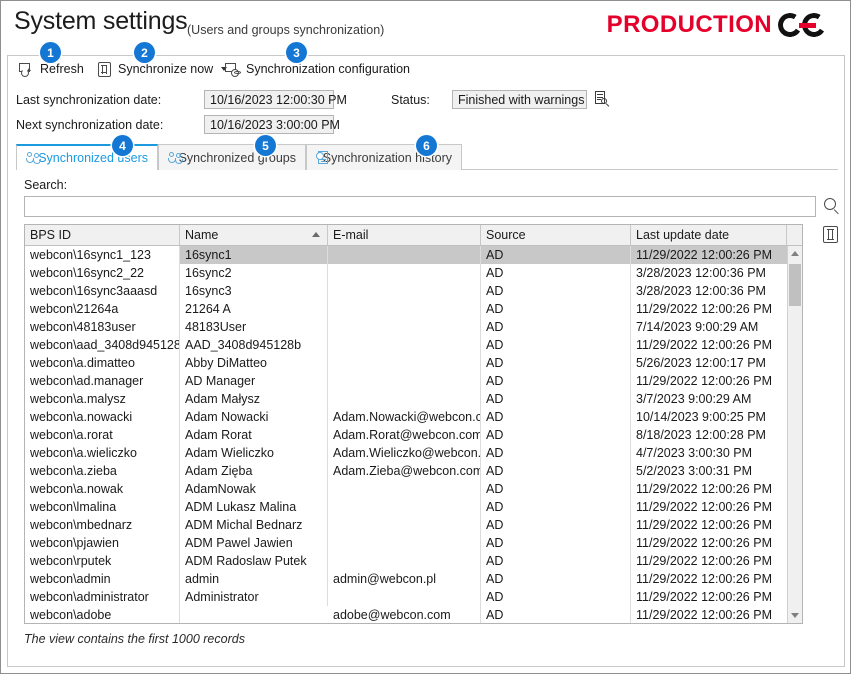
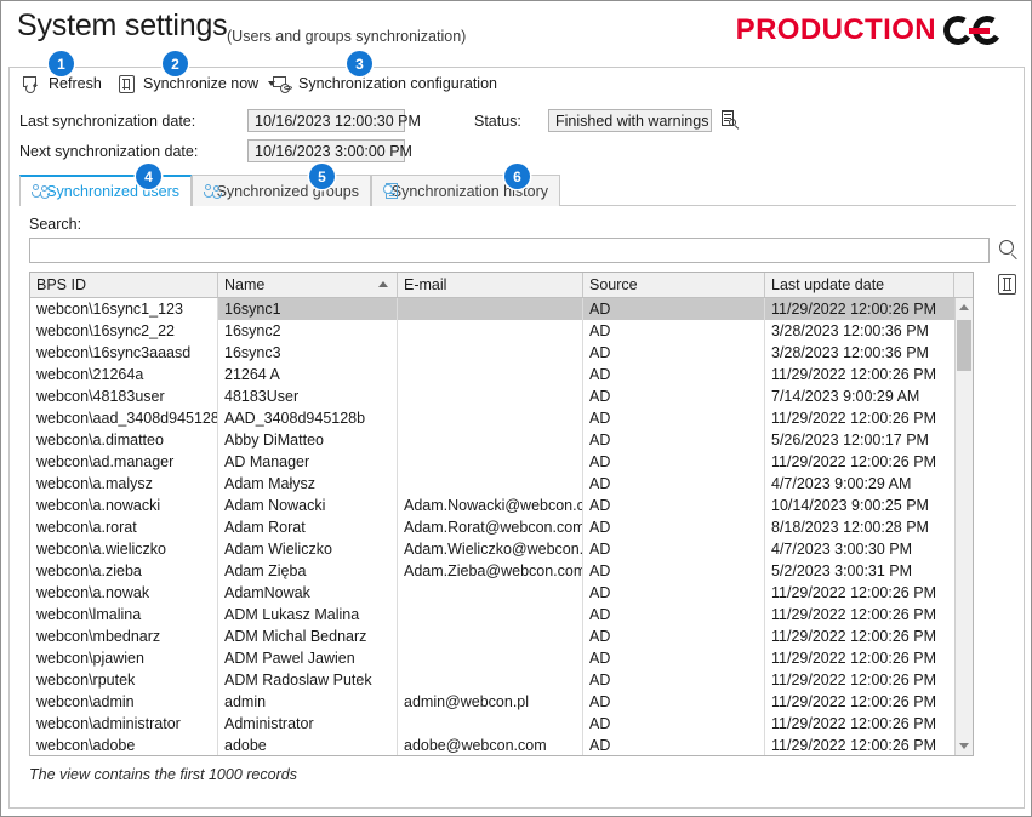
  System settings
  (Users and groups synchronization)
  PRODUCTION
  Refresh
  Synchronize now
  Synchronization configuration
  Last synchronization date:
  10/16/2023 12:00:30 PM
  Next synchronization date:
  10/16/2023 3:00:00 PM
  Status:
  Finished with warnings
  Synchronized users
  Synchronized groups
  Synchronization history
  Search:
  BPS ID
  Name
  E-mail
  Source
  Last update date
  webcon\16sync1_123
  16sync1
  AD
  11/29/2022 12:00:26 PM
  webcon\16sync2_22
  16sync2
  AD
  3/28/2023 12:00:36 PM
  webcon\16sync3aaasd
  16sync3
  AD
  3/28/2023 12:00:36 PM
  webcon\21264a
  21264 A
  AD
  11/29/2022 12:00:26 PM
  webcon\48183user
  48183User
  AD
  7/14/2023 9:00:29 AM
  webcon\aad_3408d945128
  AAD_3408d945128b
  AD
  11/29/2022 12:00:26 PM
  webcon\a.dimatteo
  Abby DiMatteo
  AD
  5/26/2023 12:00:17 PM
  webcon\ad.manager
  AD Manager
  AD
  11/29/2022 12:00:26 PM
  webcon\a.malysz
  Adam Małysz
  AD
- 3/7/2023 9:00:29 AM
+ 4/7/2023 9:00:29 AM
  webcon\a.nowacki
  Adam Nowacki
  Adam.Nowacki@webcon.c
  AD
  10/14/2023 9:00:25 PM
  webcon\a.rorat
  Adam Rorat
  Adam.Rorat@webcon.com
  AD
  8/18/2023 12:00:28 PM
  webcon\a.wieliczko
  Adam Wieliczko
  Adam.Wieliczko@webcon.
  AD
  4/7/2023 3:00:30 PM
  webcon\a.zieba
  Adam Zięba
  Adam.Zieba@webcon.com
  AD
  5/2/2023 3:00:31 PM
  webcon\a.nowak
  AdamNowak
  AD
  11/29/2022 12:00:26 PM
  webcon\lmalina
  ADM Lukasz Malina
  AD
  11/29/2022 12:00:26 PM
  webcon\mbednarz
  ADM Michal Bednarz
  AD
  11/29/2022 12:00:26 PM
  webcon\pjawien
  ADM Pawel Jawien
  AD
  11/29/2022 12:00:26 PM
  webcon\rputek
  ADM Radoslaw Putek
  AD
  11/29/2022 12:00:26 PM
  webcon\admin
  admin
  admin@webcon.pl
  AD
  11/29/2022 12:00:26 PM
  webcon\administrator
  Administrator
  AD
  11/29/2022 12:00:26 PM
  webcon\adobe
+ adobe
  adobe@webcon.com
  AD
  11/29/2022 12:00:26 PM
  The view contains the first 1000 records
  1
  2
  3
  4
  5
  6
